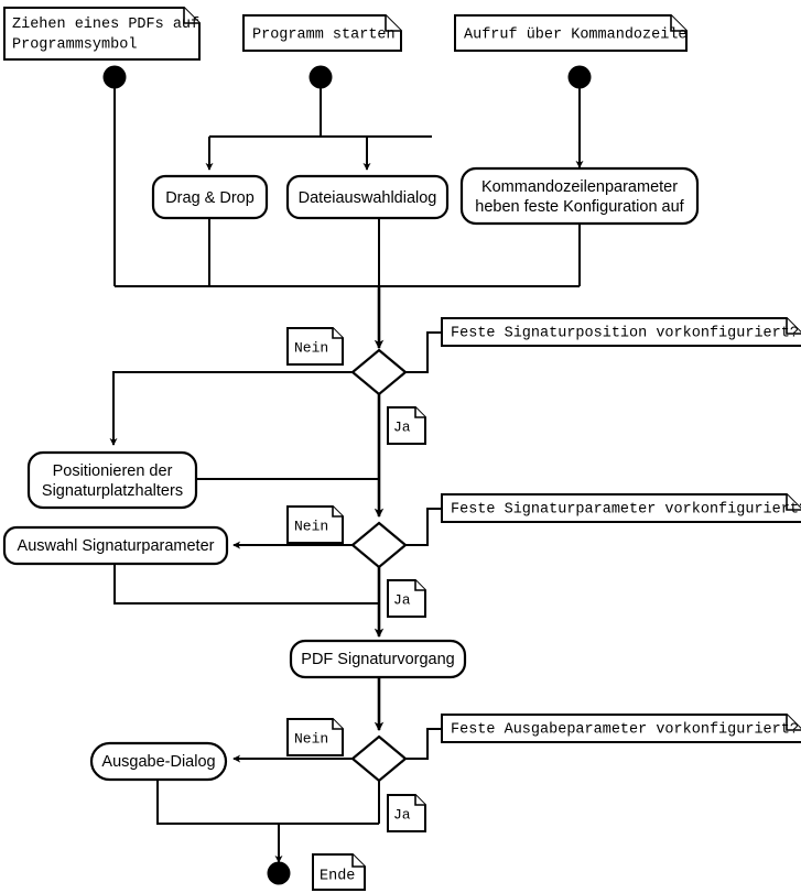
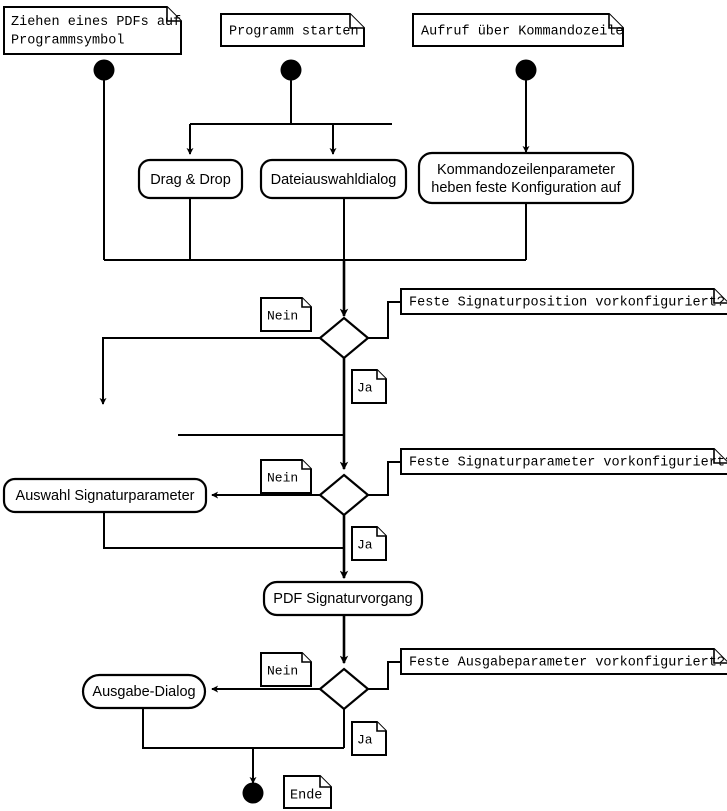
  Ziehen eines PDFs auf
  Programmsymbol
  Programm starten
  Aufruf über Kommandozeile
  Drag & Drop
  Dateiauswahldialog
  Kommandozeilenparameter
  heben feste Konfiguration auf
  Feste Signaturposition vorkonfiguriert?
  Nein
  Ja
- Positionieren der
- Signaturplatzhalters
  Feste Signaturparameter vorkonfiguriert
  Nein
  Auswahl Signaturparameter
  Ja
  PDF Signaturvorgang
  Feste Ausgabeparameter vorkonfiguriert?
  Nein
  Ausgabe-Dialog
  Ja
  Ende
